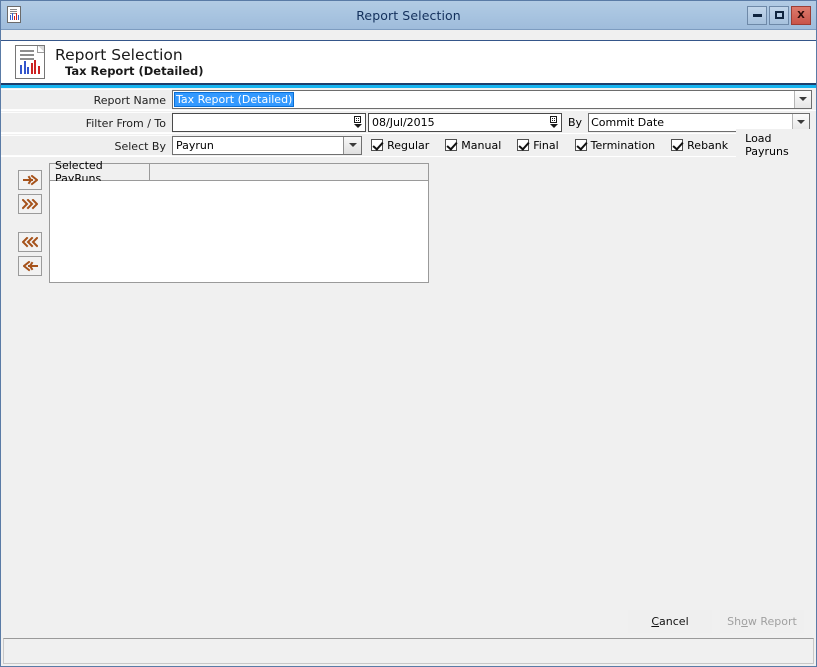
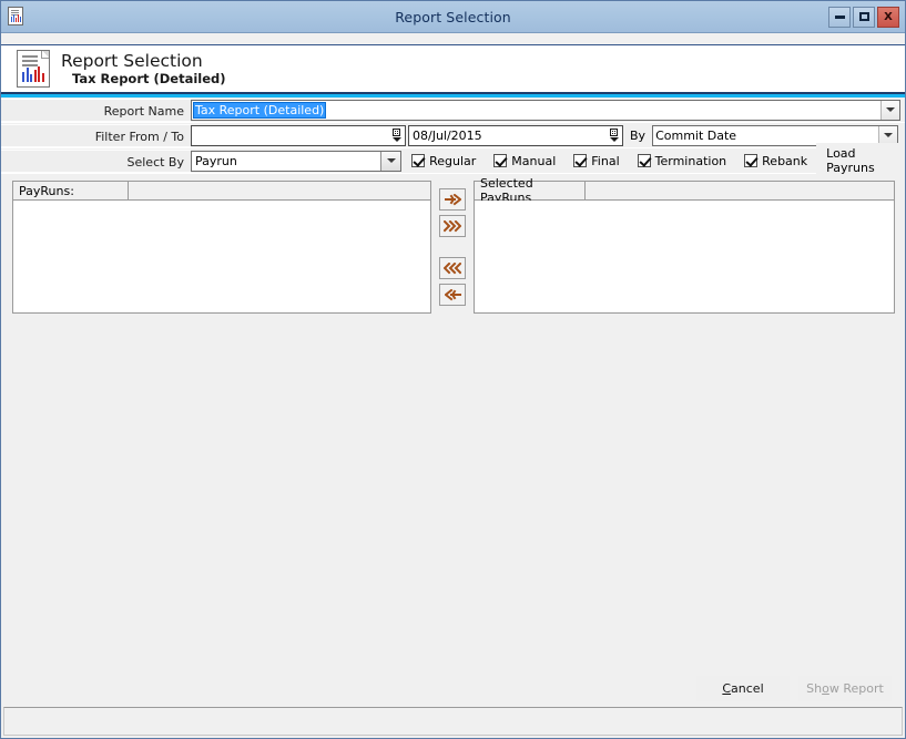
  Report Selection
  X
  Report Selection
  Tax Report (Detailed)
  Report Name
  Tax Report (Detailed)
  Filter From / To
  08/Jul/2015
  By
  Commit Date
  Select By
  Payrun
  Regular
  Manual
  Final
  Termination
  Rebank
  Load Payruns
+ PayRuns:
  Selected PayRuns
  Cancel
  Show Report
